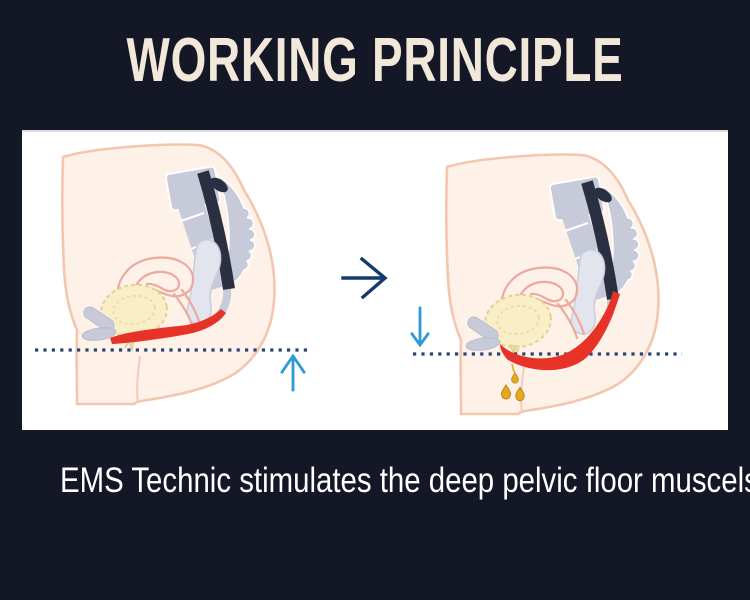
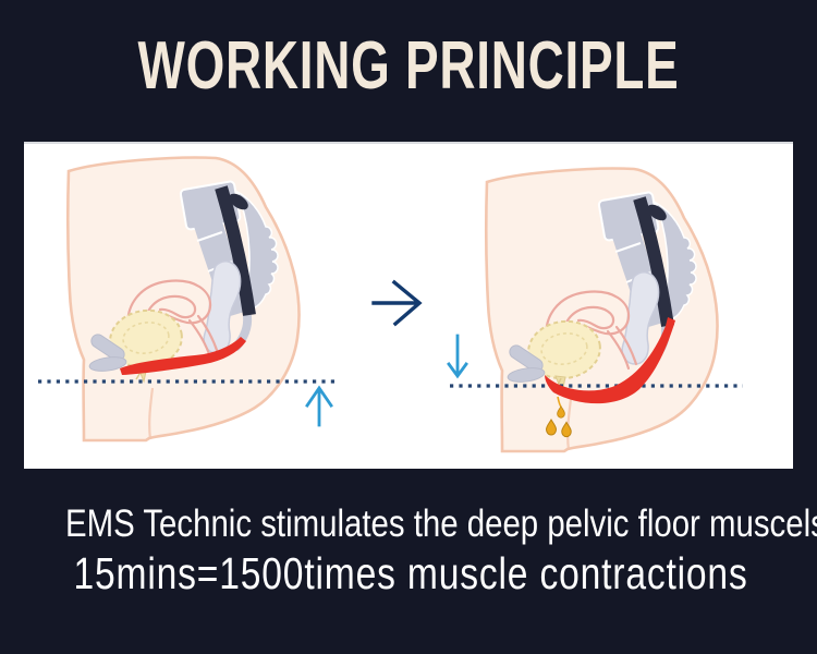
  WORKING PRINCIPLE
  EMS Technic stimulates the deep pelvic floor muscel
+ 15mins=1500times muscle contractions
